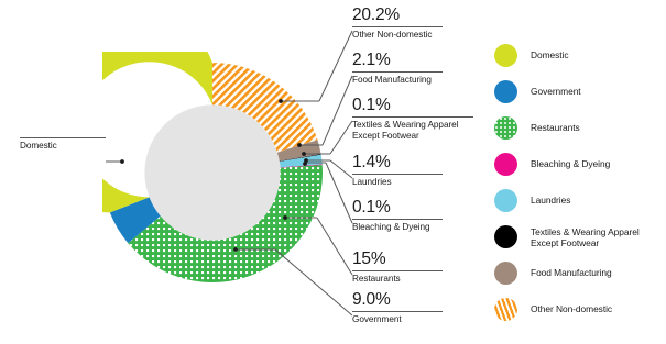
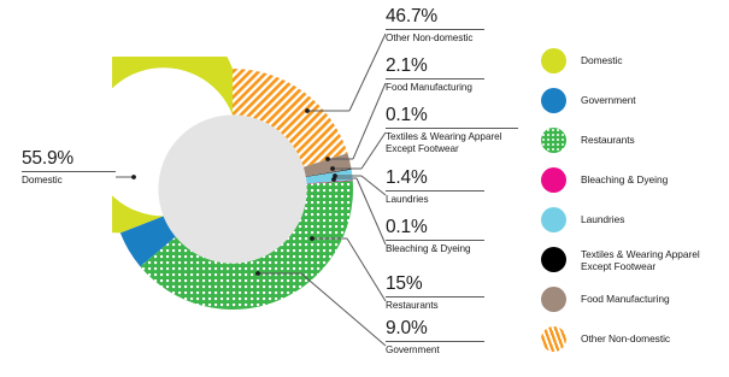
+ 55.9%
  Domestic
- 20.2%
+ 46.7%
  Other Non-domestic
  2.1%
  Food Manufacturing
  0.1%
  Textiles & Wearing Apparel
  Except Footwear
  1.4%
  Laundries
  0.1%
  Bleaching & Dyeing
  15%
  Restaurants
  9.0%
  Government
  Domestic
  Government
  Restaurants
  Bleaching & Dyeing
  Laundries
  Textiles & Wearing Apparel
  Except Footwear
  Food Manufacturing
  Other Non-domestic
